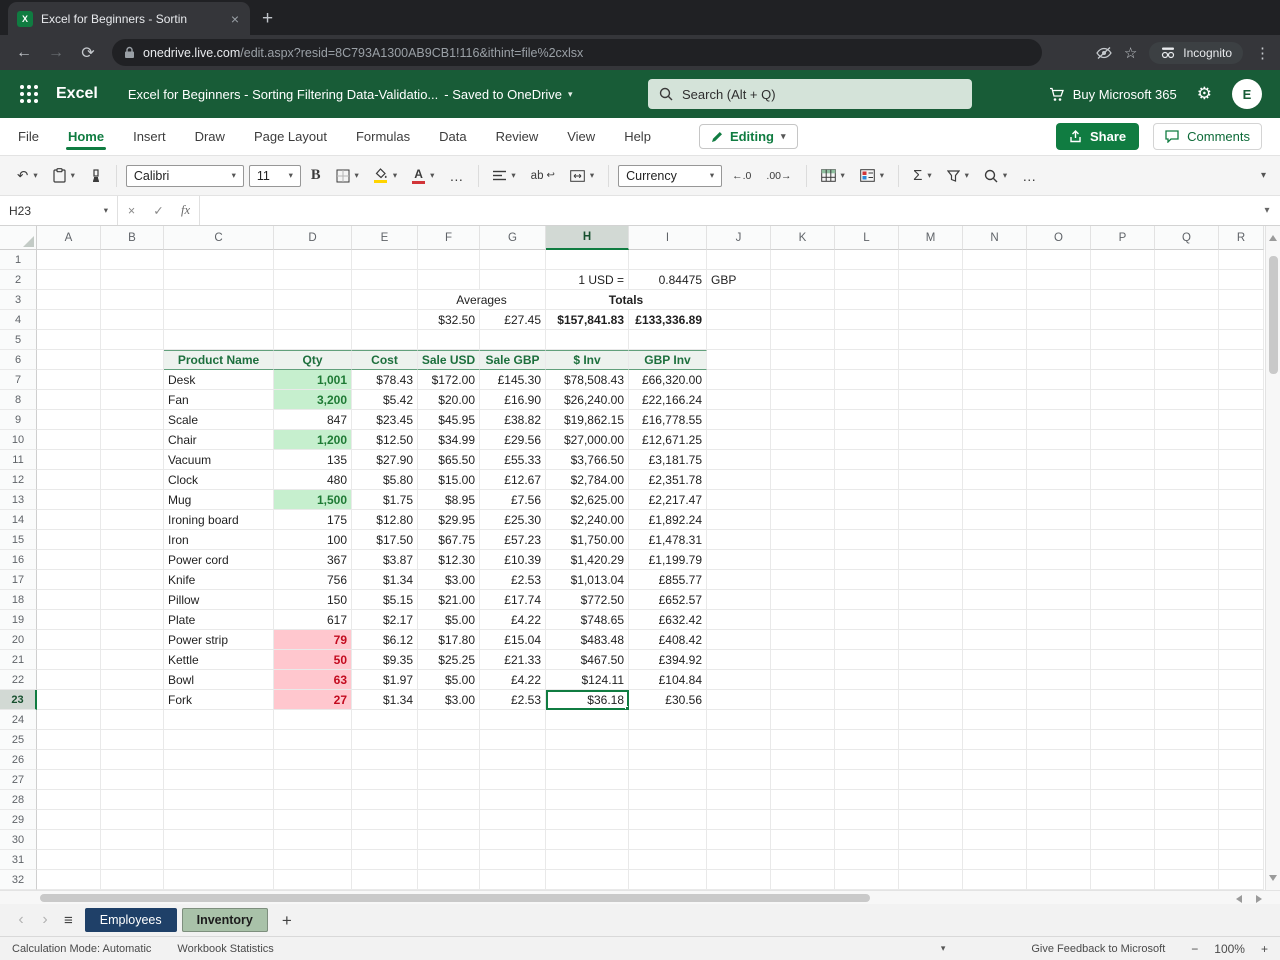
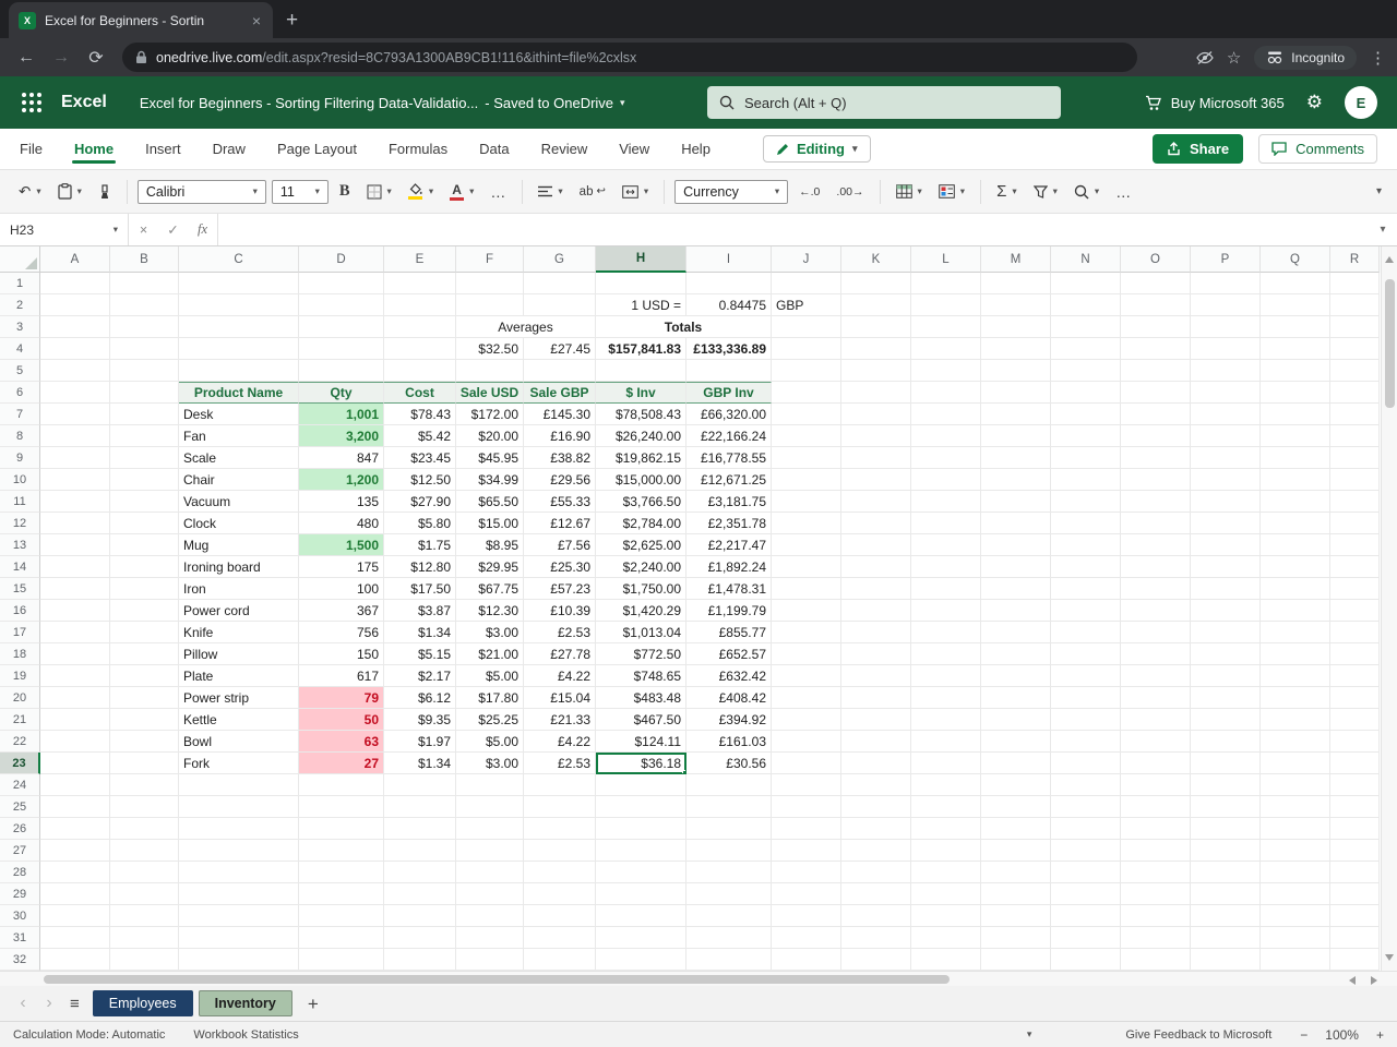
  X
  Excel for Beginners - Sortin
  ×
  +
  ←
  →
  ⟳
  onedrive.live.com/edit.aspx?resid=8C793A1300AB9CB1!116&ithint=file%2cxlsx
  ☆
  Incognito
  ⋮
  Excel
  Excel for Beginners - Sorting Filtering Data-Validatio...
  - Saved to OneDrive
  ▾
  Search (Alt + Q)
  Buy Microsoft 365
  ⚙
  E
  File
  Home
  Insert
  Draw
  Page Layout
  Formulas
  Data
  Review
  View
  Help
  Editing
  ▾
  Share
  Comments
  ↶
  ▾
  ▾
  Calibri
  ▾
  11
  ▾
  B
  ▾
  ▾
  A
  ▾
  …
  ▾
  ab
  ↩
  ▾
  Currency
  ▾
  ←.0
  .00→
  ▾
  ▾
  Σ
  ▾
  ▾
  ▾
  …
  ▾
  H23
  ▾
  ×
  ✓
  fx
  ▾
  A
  B
  C
  D
  E
  F
  G
  H
  I
  J
  K
  L
  M
  N
  O
  P
  Q
  R
  1
  2
  1 USD =
  0.84475
  GBP
  3
  Averages
  Totals
  4
  $32.50
  £27.45
  $157,841.83
  £133,336.89
  5
  6
  Product Name
  Qty
  Cost
  Sale USD
  Sale GBP
  $ Inv
  GBP Inv
  7
  Desk
  1,001
  $78.43
  $172.00
  £145.30
  $78,508.43
  £66,320.00
  8
  Fan
  3,200
  $5.42
  $20.00
  £16.90
  $26,240.00
  £22,166.24
  9
  Scale
  847
  $23.45
  $45.95
  £38.82
  $19,862.15
  £16,778.55
  10
  Chair
  1,200
  $12.50
  $34.99
  £29.56
- $27,000.00
+ $15,000.00
  £12,671.25
  11
  Vacuum
  135
  $27.90
  $65.50
  £55.33
  $3,766.50
  £3,181.75
  12
  Clock
  480
  $5.80
  $15.00
  £12.67
  $2,784.00
  £2,351.78
  13
  Mug
  1,500
  $1.75
  $8.95
  £7.56
  $2,625.00
  £2,217.47
  14
  Ironing board
  175
  $12.80
  $29.95
  £25.30
  $2,240.00
  £1,892.24
  15
  Iron
  100
  $17.50
  $67.75
  £57.23
  $1,750.00
  £1,478.31
  16
  Power cord
  367
  $3.87
  $12.30
  £10.39
  $1,420.29
  £1,199.79
  17
  Knife
  756
  $1.34
  $3.00
  £2.53
  $1,013.04
  £855.77
  18
  Pillow
  150
  $5.15
  $21.00
- £17.74
+ £27.78
  $772.50
  £652.57
  19
  Plate
  617
  $2.17
  $5.00
  £4.22
  $748.65
  £632.42
  20
  Power strip
  79
  $6.12
  $17.80
  £15.04
  $483.48
  £408.42
  21
  Kettle
  50
  $9.35
  $25.25
  £21.33
  $467.50
  £394.92
  22
  Bowl
  63
  $1.97
  $5.00
  £4.22
  $124.11
- £104.84
+ £161.03
  23
  Fork
  27
  $1.34
  $3.00
  £2.53
  $36.18
  £30.56
  24
  25
  26
  27
  28
  29
  30
  31
  32
  ‹
  ›
  ≡
  Employees
  Inventory
  +
  Calculation Mode: Automatic
  Workbook Statistics
  ▾
  Give Feedback to Microsoft
  −
  100%
  +
